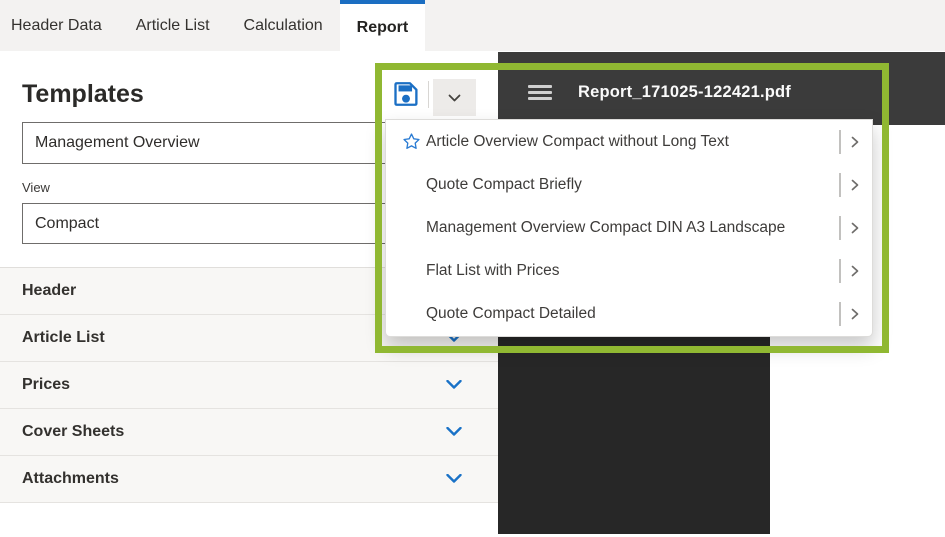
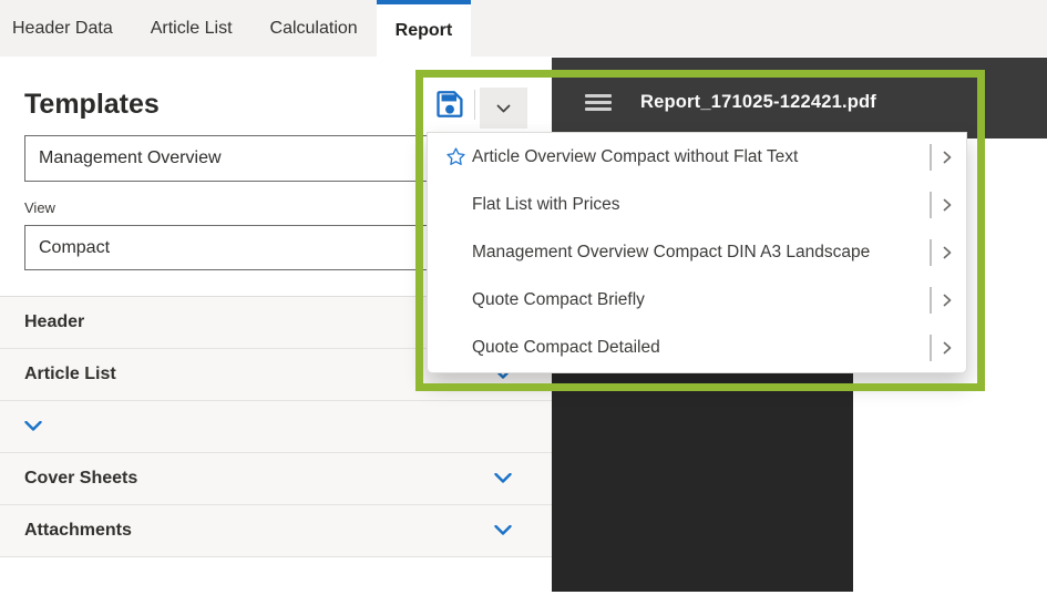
  Header Data
  Article List
  Calculation
  Report
  Templates
  Management Overview
  View
  Compact
  Header
  Article List
- Prices
  Cover Sheets
  Attachments
  Report_171025-122421.pdf
- Article Overview Compact without Long Text
+ Article Overview Compact without Flat Text
- Quote Compact Briefly
+ Flat List with Prices
  Management Overview Compact DIN A3 Landscape
- Flat List with Prices
+ Quote Compact Briefly
  Quote Compact Detailed
